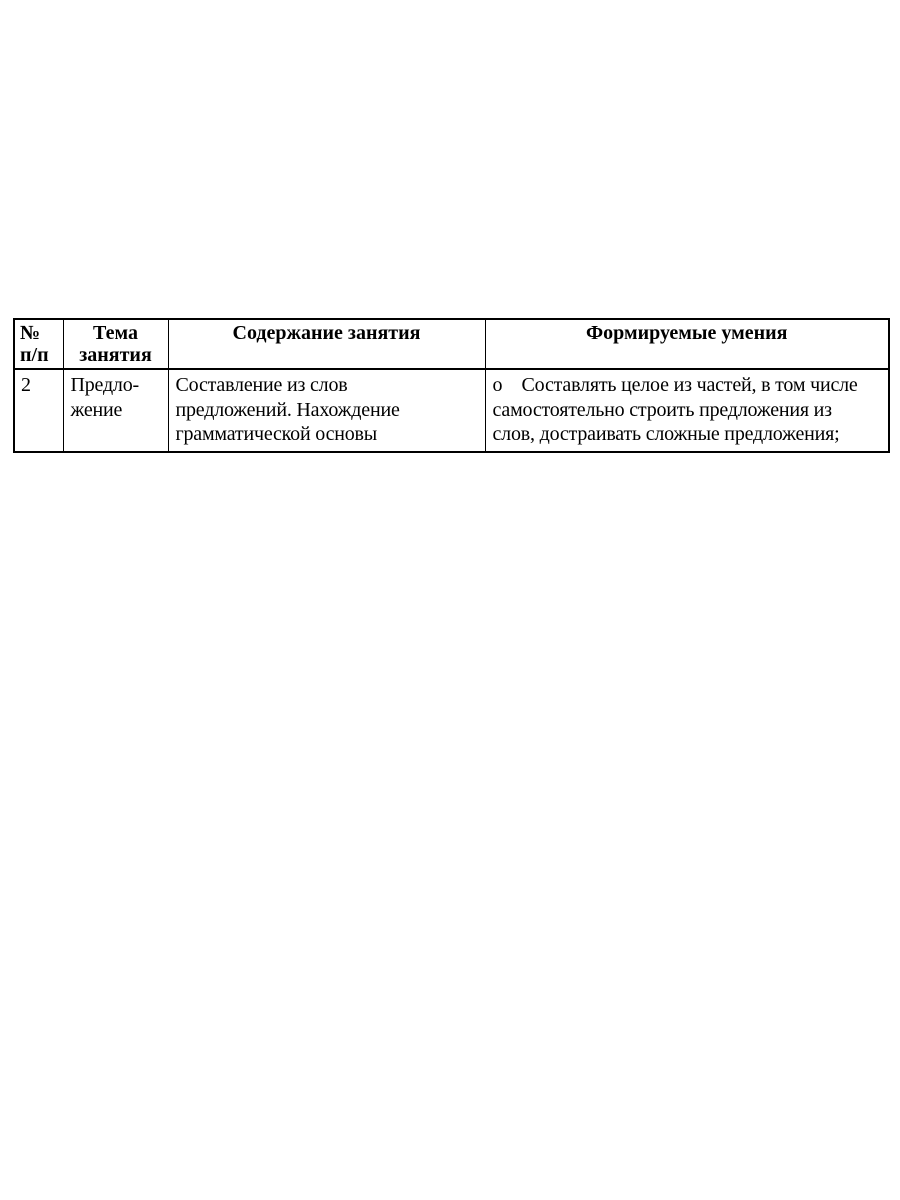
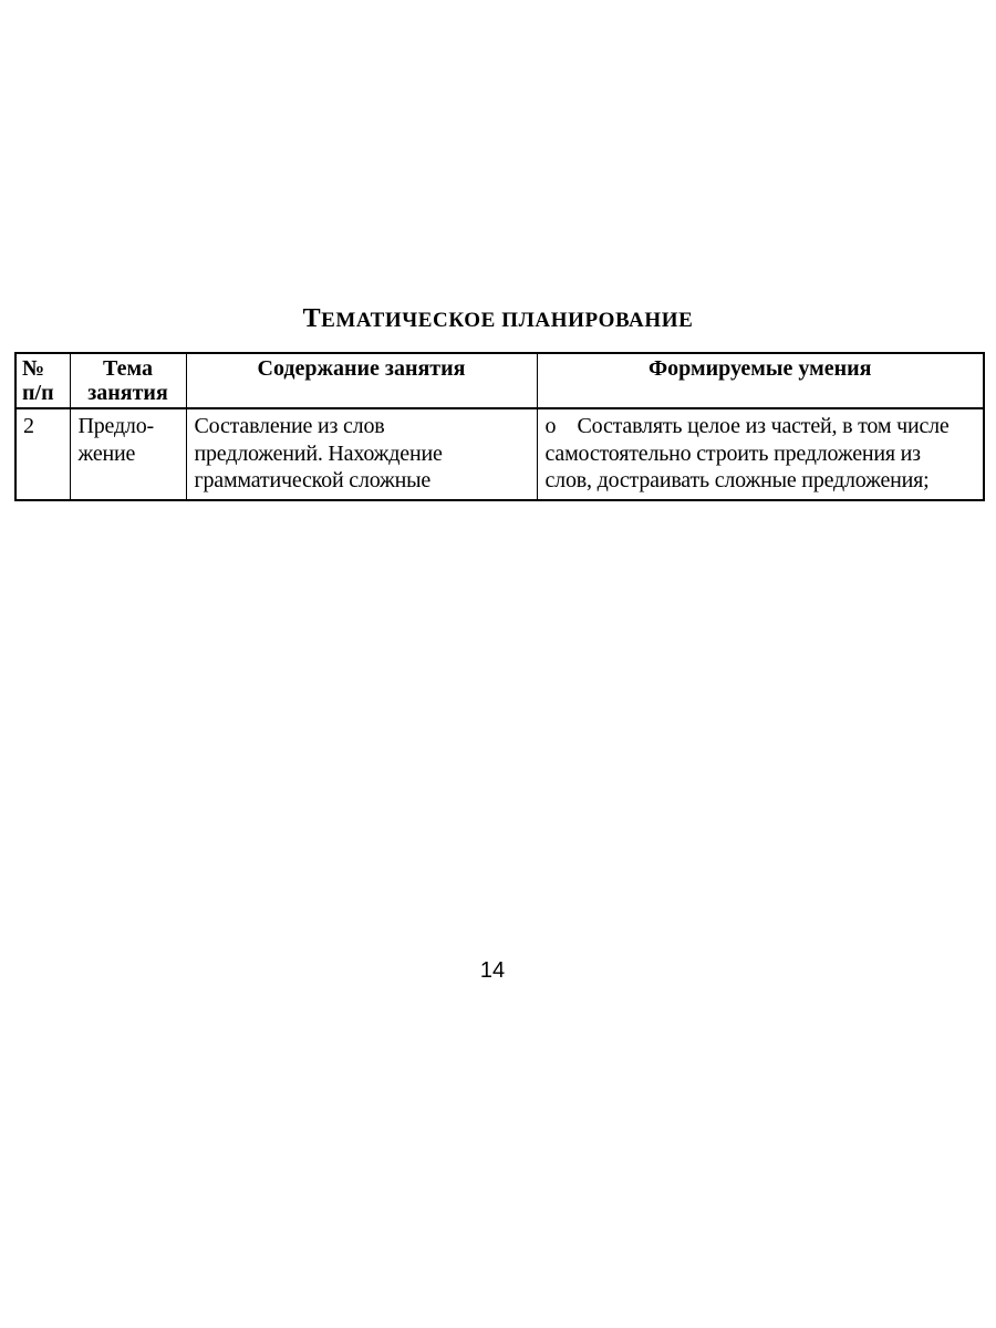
+ ТЕМАТИЧЕСКОЕ ПЛАНИРОВАНИЕ
  № п/п	Тема занятия	Содержание занятия	Формируемые умения
- 2	Предло- жение	Составление из слов предложений. Нахождение грамматической основы	o Составлять целое из частей, в том числе самостоятельно строить предложения из слов, достраивать сложные предложения;
+ 2	Предло- жение	Составление из слов предложений. Нахождение грамматической сложные	o Составлять целое из частей, в том числе самостоятельно строить предложения из слов, достраивать сложные предложения;
+ 14
